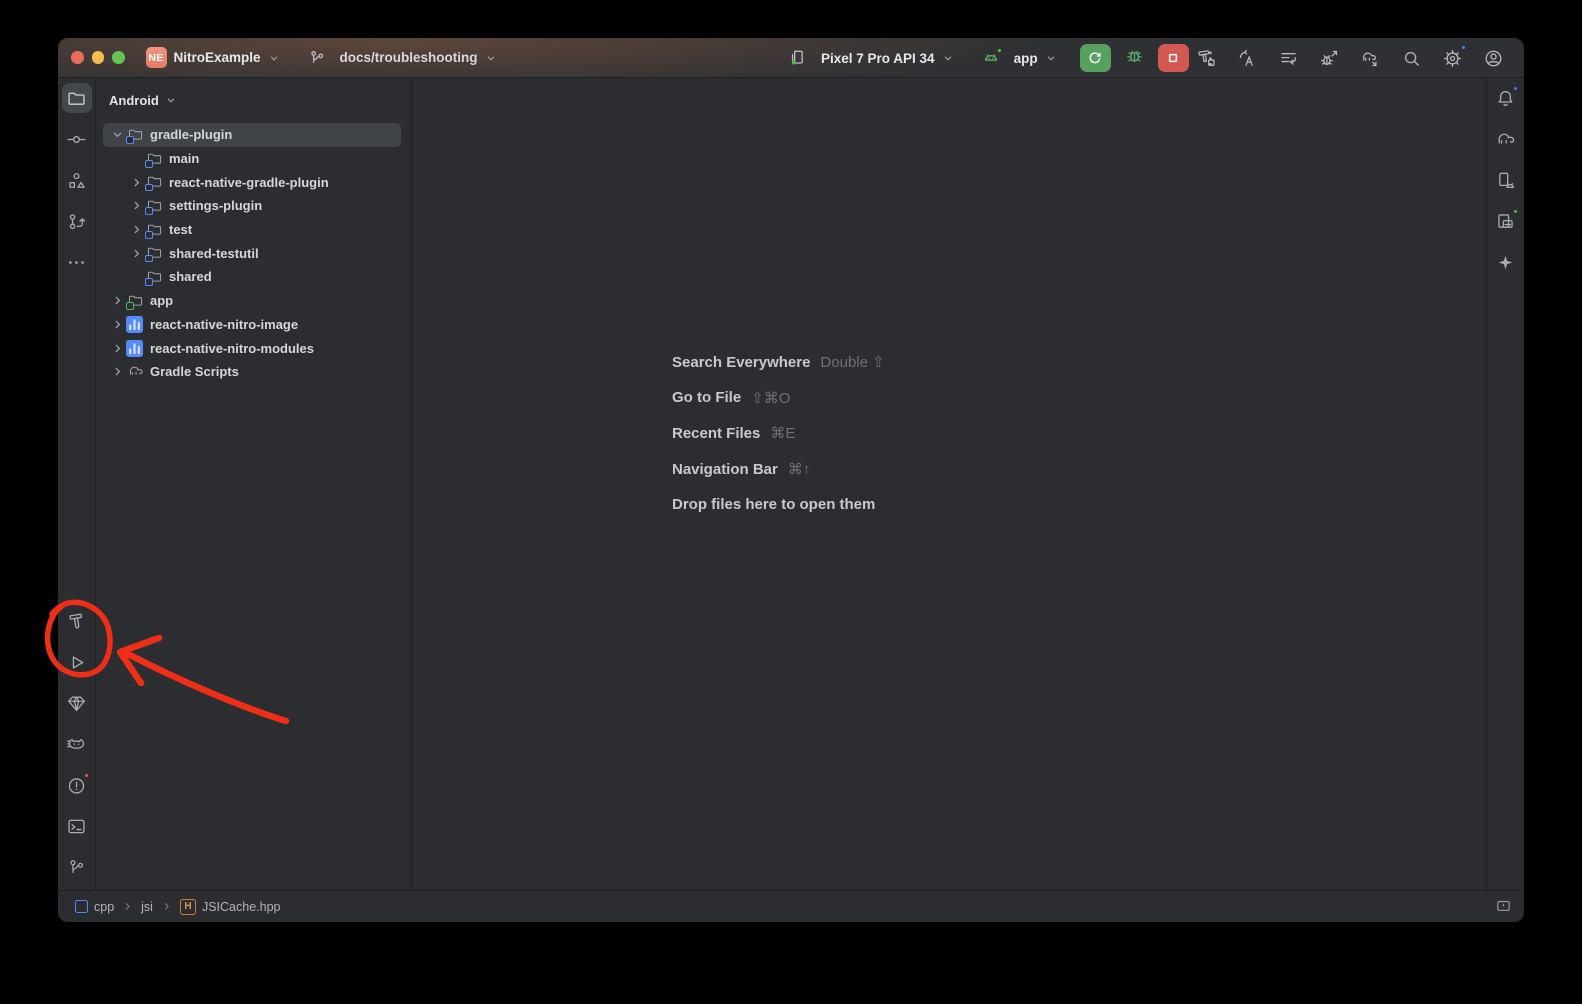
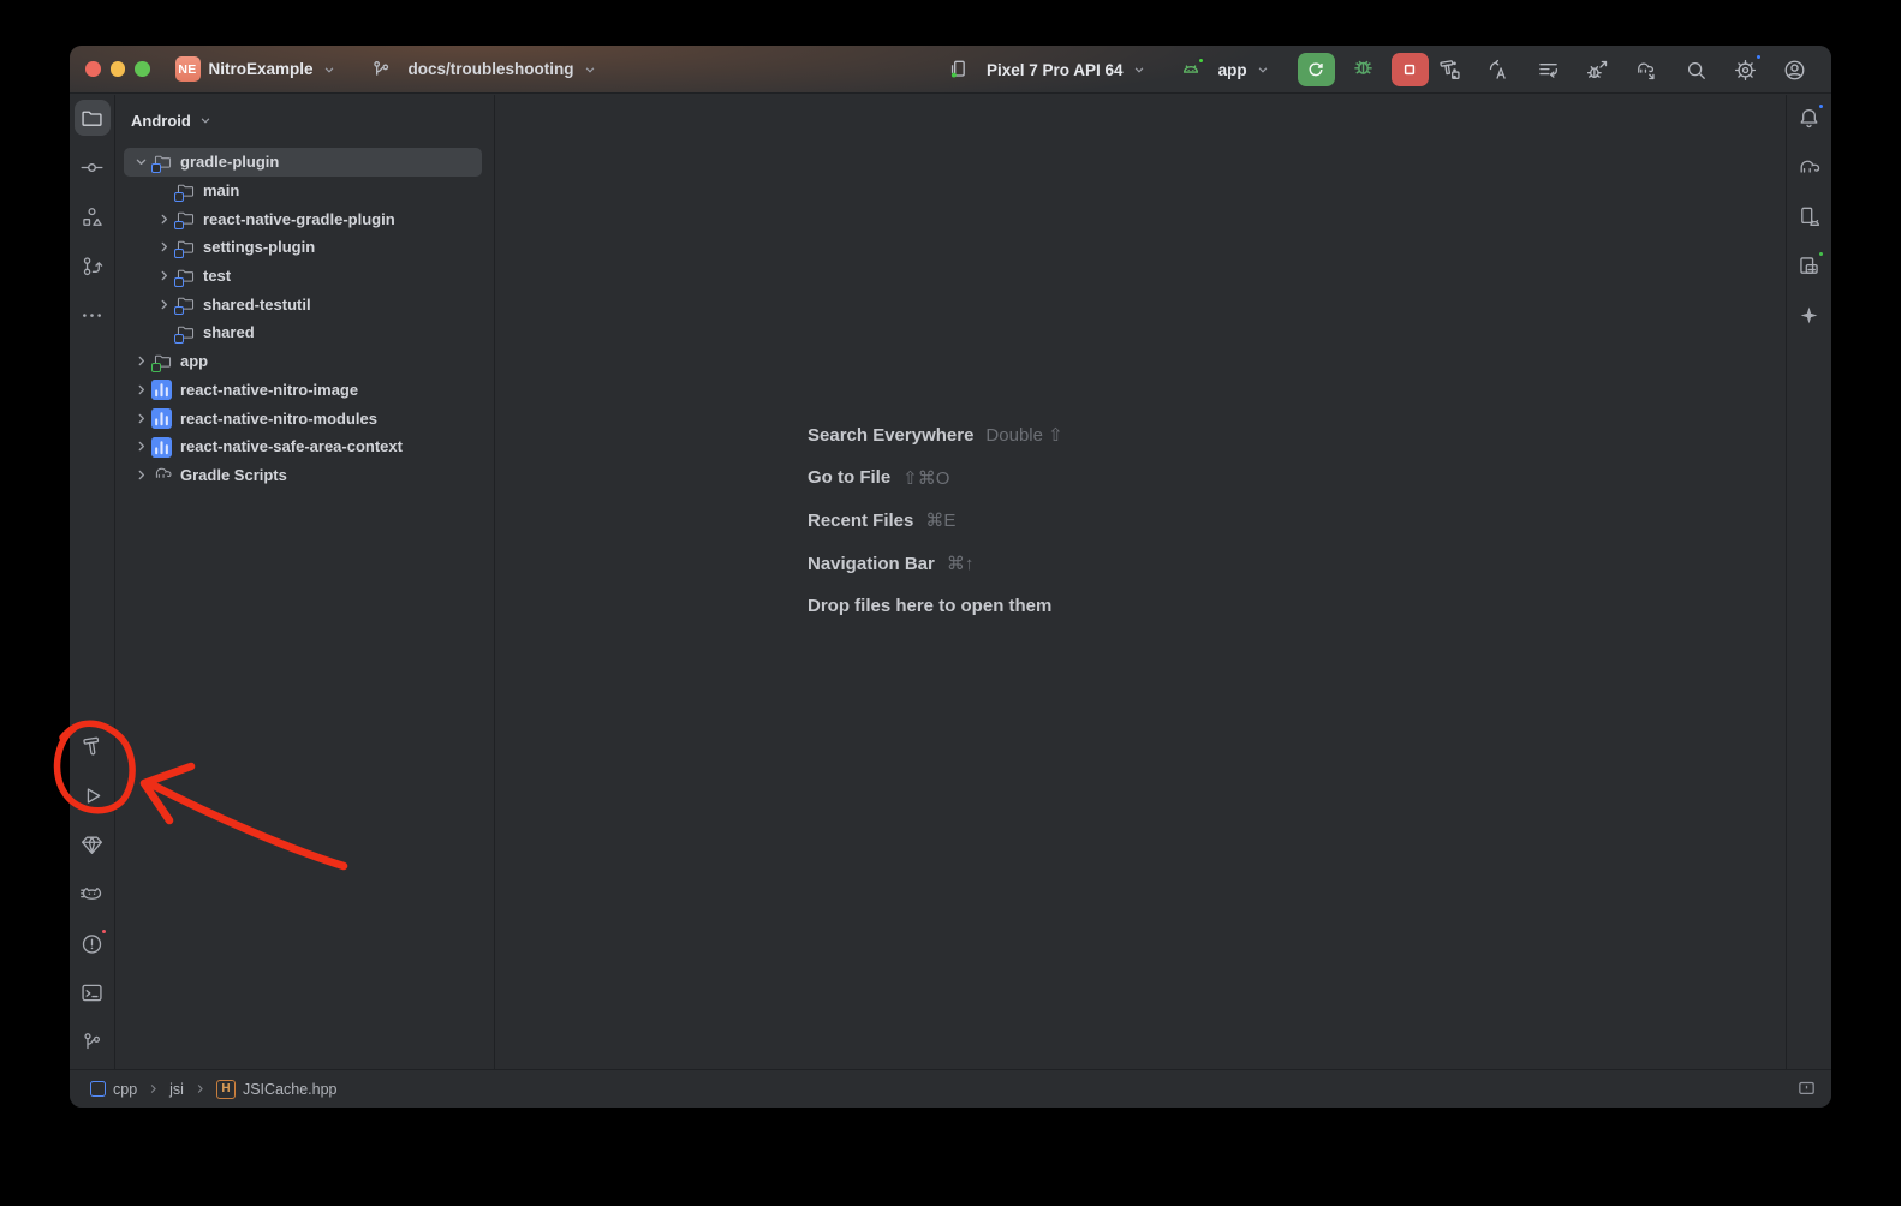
  NE
  NitroExample
  docs/troubleshooting
- Pixel 7 Pro API 34
+ Pixel 7 Pro API 64
  app
  Android
  gradle-plugin
  main
  react-native-gradle-plugin
  settings-plugin
  test
  shared-testutil
  shared
  app
  react-native-nitro-image
  react-native-nitro-modules
+ react-native-safe-area-context
  Gradle Scripts
  Search Everywhere
  Double ⇧
  Go to File
  ⇧⌘O
  Recent Files
  ⌘E
  Navigation Bar
  ⌘↑
  Drop files here to open them
  cpp
  jsi
  H
  JSICache.hpp
